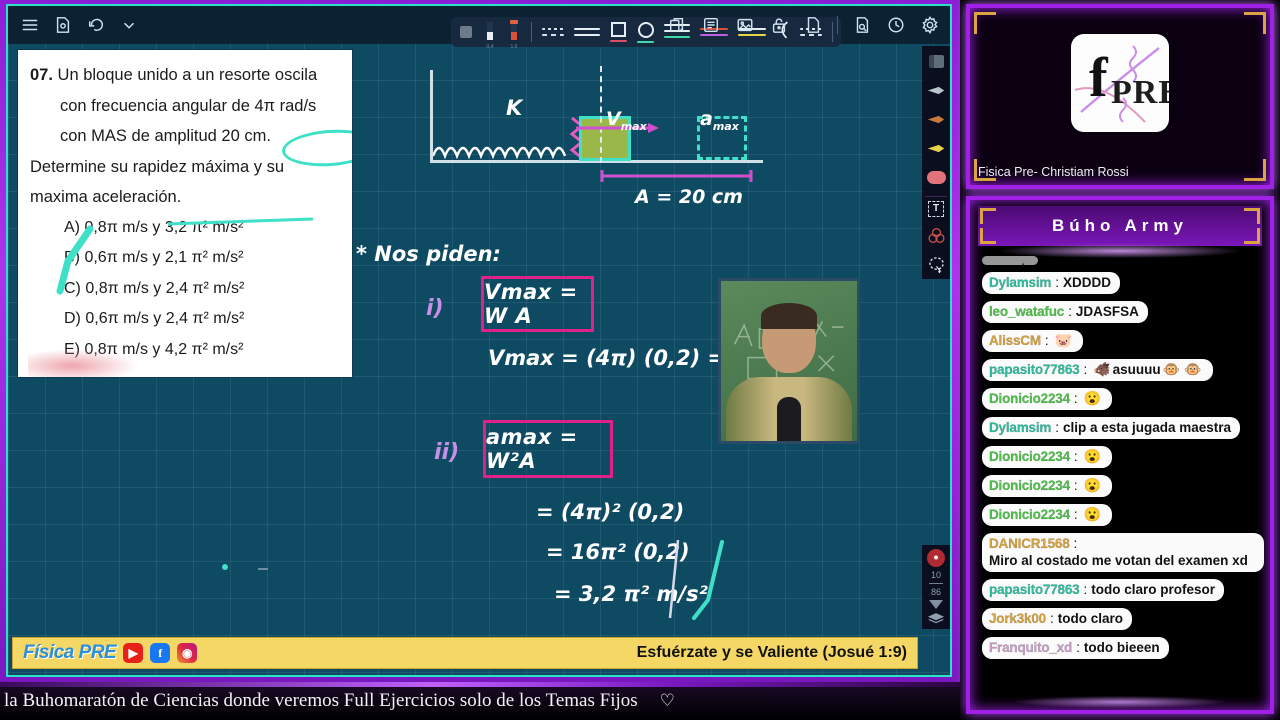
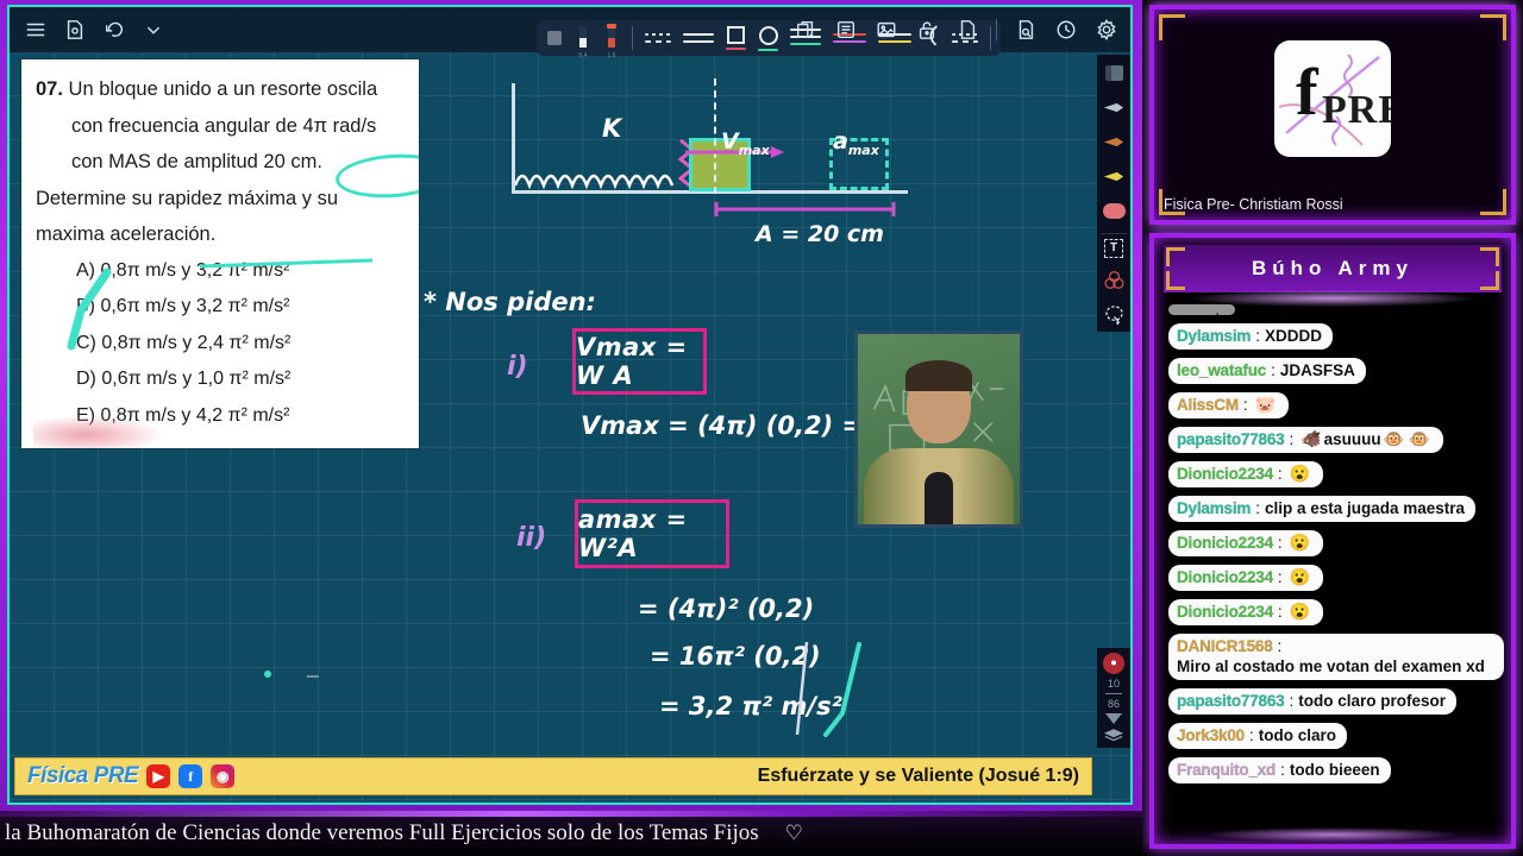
  07. Un bloque unido a un resorte oscila
  con frecuencia angular de 4π rad/s
  con MAS de amplitud 20 cm.
  Determine su rapidez máxima y su
  maxima aceleración.
  A) ,8π m/s y 3,2 π² m/s²
- ) 0,6π m/s y 2,1 π² m/s²
+ ) 0,6π m/s y 3,2 π² m/s²
  C) 0,8π m/s y 2,4 π² m/s²
- D) 0,6π m/s y 2,4 π² m/s²
+ D) 0,6π m/s y 1,0 π² m/s²
  K
  Vmax
  amax
  A = 20 cm
  * Nos piden:
  i)
  Vmax = W A
  Vmax = (4π) (0,2) =
  ii)
  amax = W²A
  = (4π)² (0,2)
  = 16π² (0,2)
  = 3,2 π² m/s²
  T
  ⏺
  10
  86
  Física PRE
  ▶
  f
  ◉
  Esfuérzate y se Valiente (Josué 1:9)
  f
  Fisica Pre- Christiam Rossi
  Búho Army
  Dylamsim
  :
  XDDDD
  leo_watafuc
  :
  JDASFSA
  AlissCM
  :
  🐷
  papasito77863
  :
  🐗
  asuuuu
  🐵
  🐵
  Dionicio2234
  :
  😮
  Dylamsim
  :
  clip a esta jugada maestra
  Dionicio2234
  :
  😮
  Dionicio2234
  :
  😮
  Dionicio2234
  :
  😮
  DANICR1568
  :
  Miro al costado me votan del examen xd
  papasito77863
  :
  todo claro profesor
  Jork3k00
  :
  todo claro
  Franquito_xd
  :
  todo bieeen
  la Buhomaratón de Ciencias donde veremos Full Ejercicios solo de los Temas Fijos
  ♡
